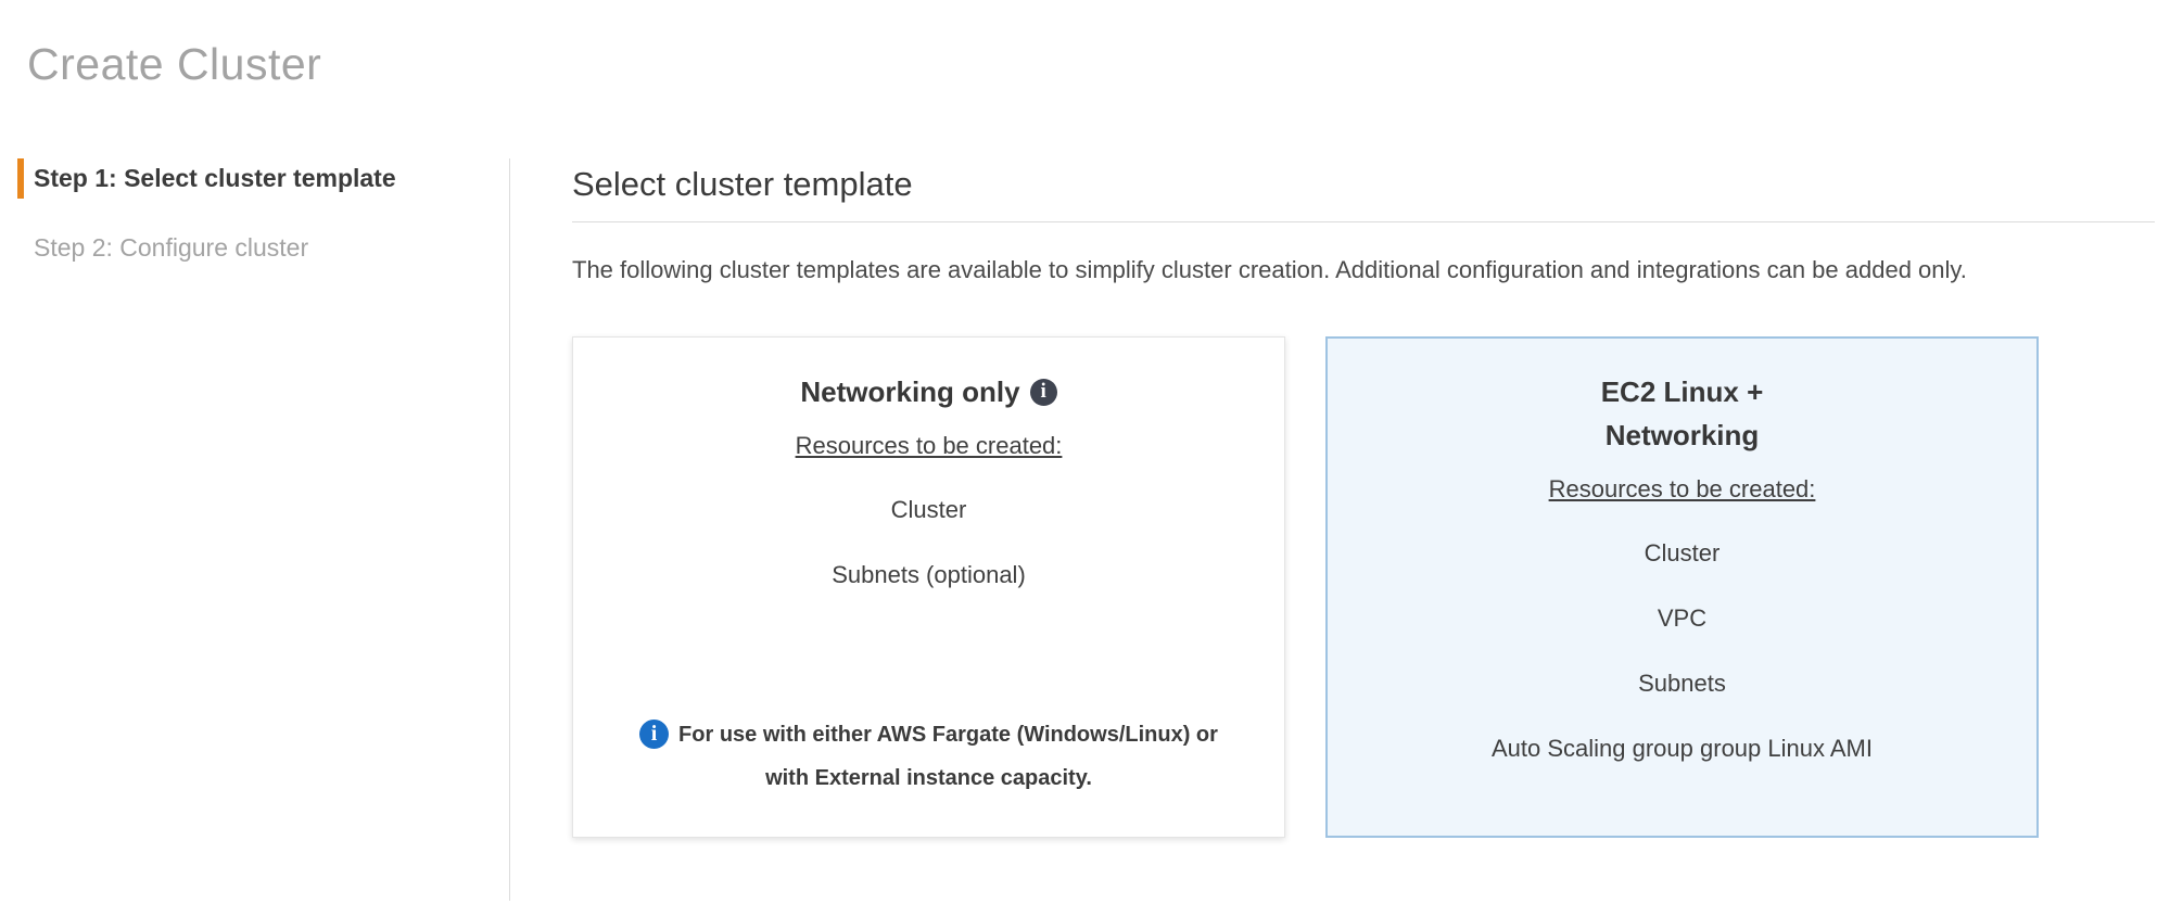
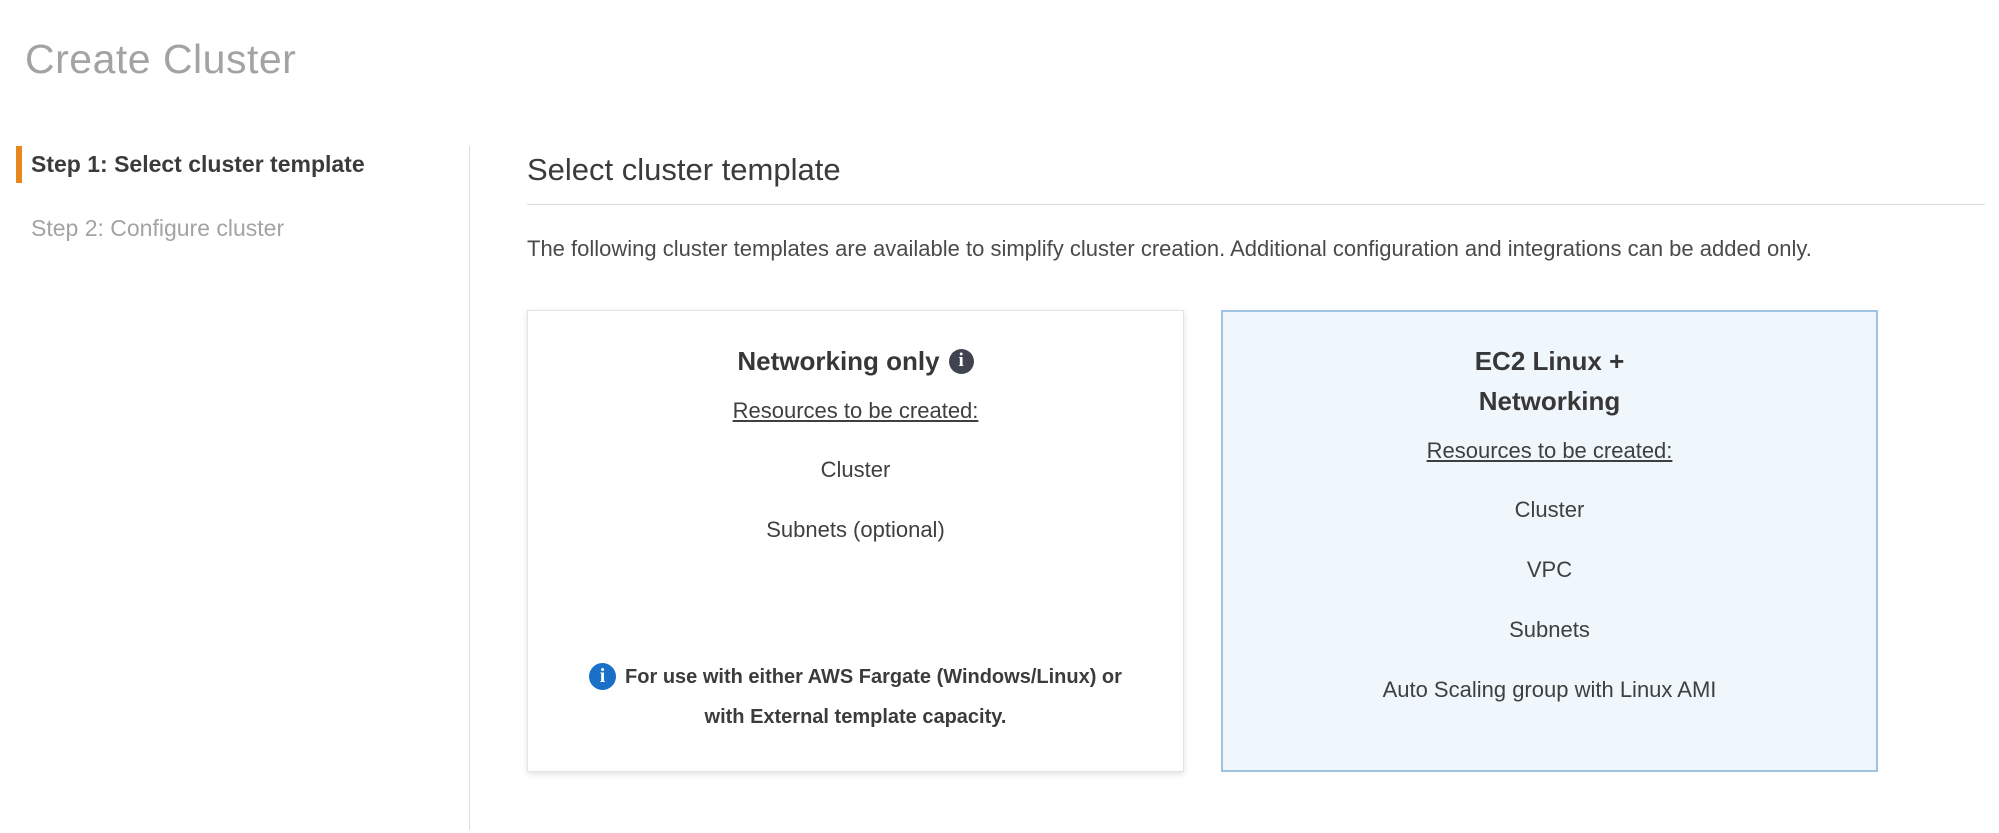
  Create Cluster
  Step 1: Select cluster template
  Step 2: Configure cluster
  Select cluster template
  The following cluster templates are available to simplify cluster creation. Additional configuration and integrations can be added only.
  Networking only
  Resources to be created:
  Cluster
  Subnets (optional)
- For use with either AWS Fargate (Windows/Linux) or with External instance capacity.
+ For use with either AWS Fargate (Windows/Linux) or with External template capacity.
  EC2 Linux + Networking
  Resources to be created:
  Cluster
  VPC
  Subnets
- Auto Scaling group group Linux AMI
+ Auto Scaling group with Linux AMI
